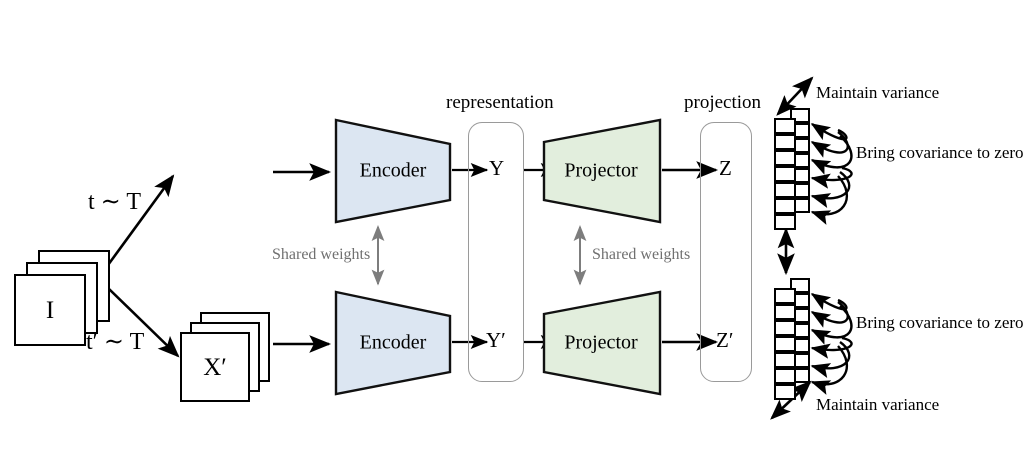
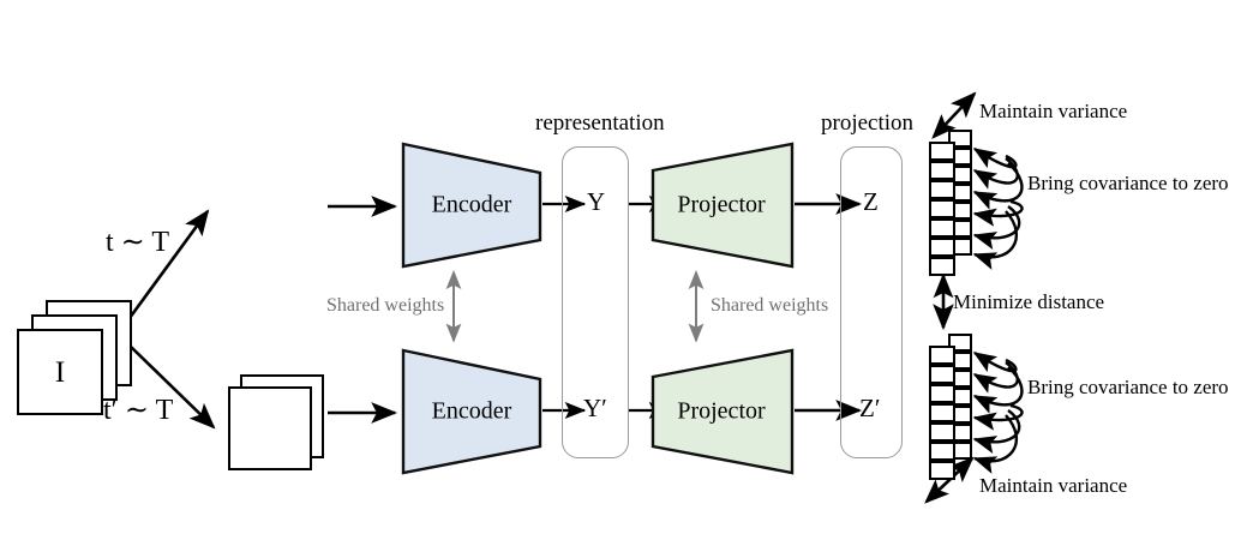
  I
- X′
  t ∼ T
  t′ ∼ T
  Encoder
  Encoder
  Shared weights
  representation
  Y
  Y′
  Projector
  Projector
  Shared weights
  projection
  Z
  Z′
  Maintain variance
  Bring covariance to zero
+ Minimize distance
  Bring covariance to zero
  Maintain variance
